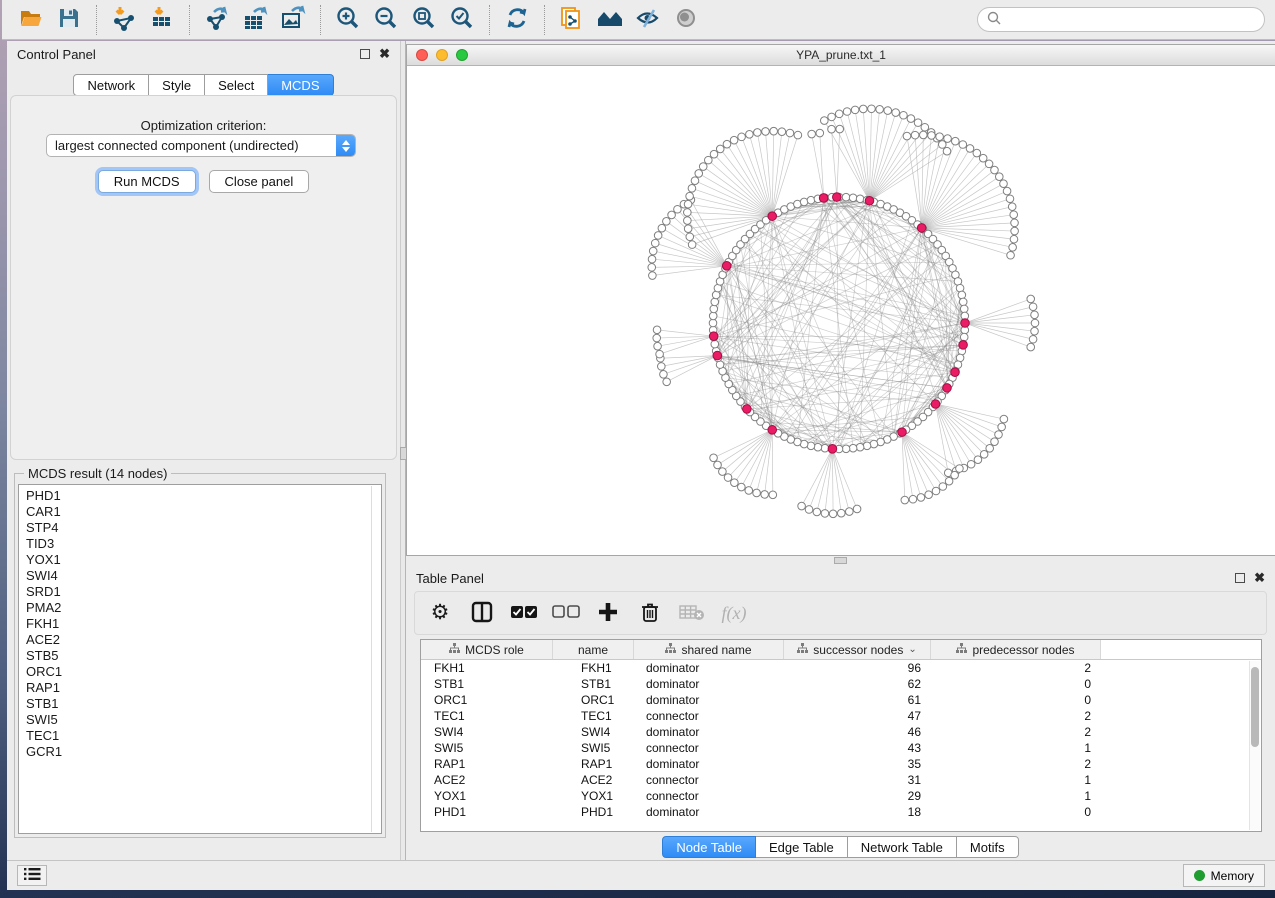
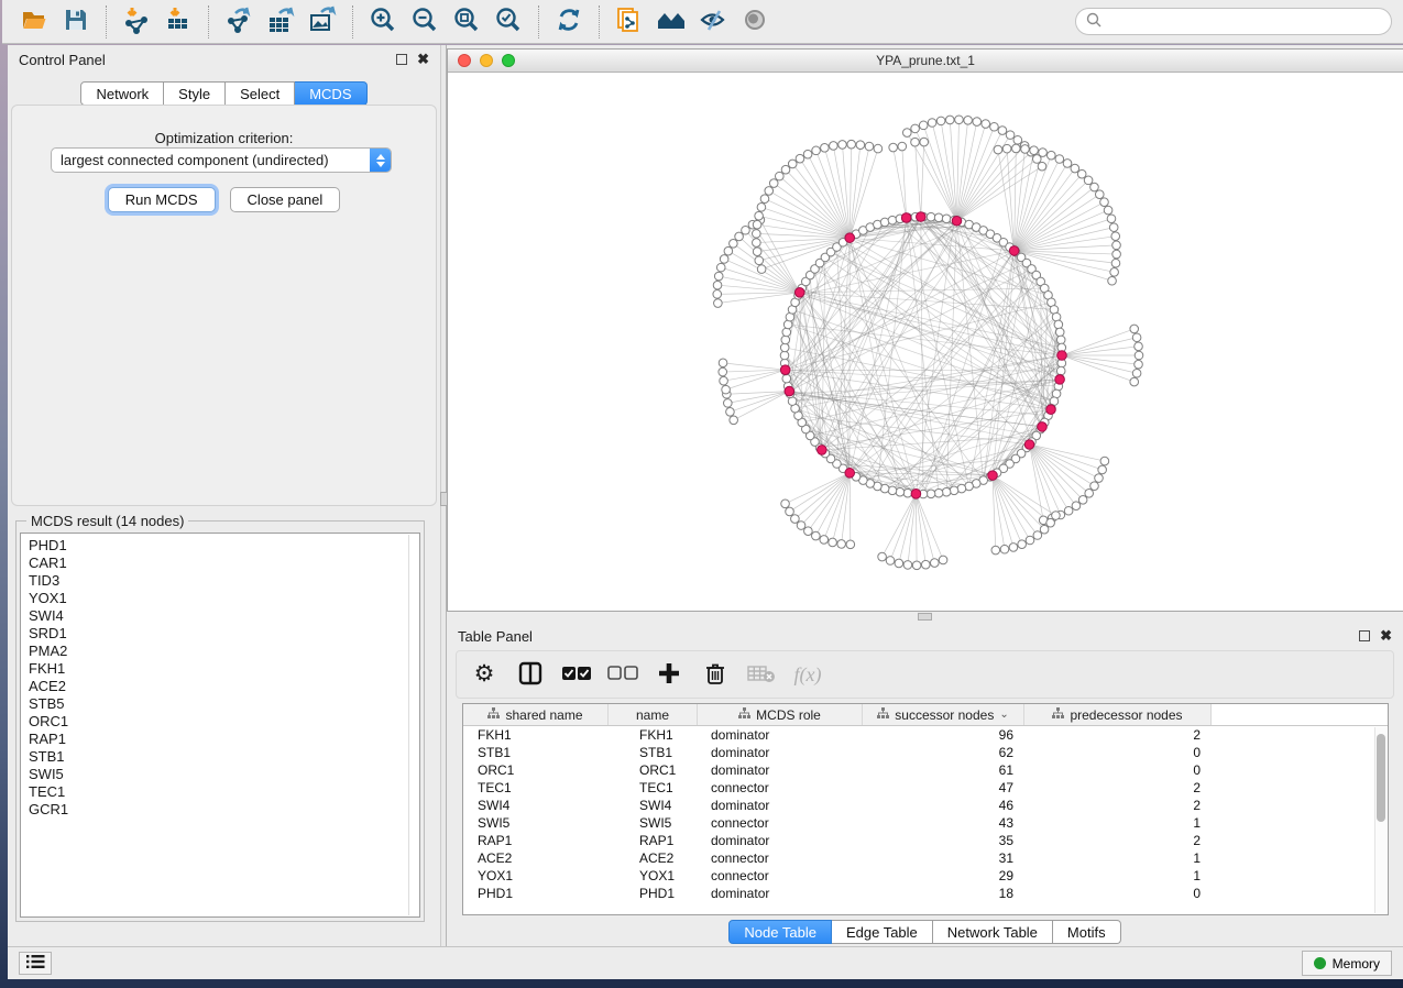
  Control Panel
  ✖
  Network
  Style
  Select
  MCDS
  Optimization criterion:
  largest connected component (undirected)
  Run MCDS
  Close panel
  MCDS result (14 nodes)
  PHD1
  CAR1
- STP4
  TID3
  YOX1
  SWI4
  SRD1
  PMA2
  FKH1
  ACE2
  STB5
  ORC1
  RAP1
  STB1
  SWI5
  TEC1
  GCR1
  YPA_prune.txt_1
  Table Panel
  ✖
  ⚙
  f(x)
- MCDS role
+ shared name
  name
- shared name
+ MCDS role
  successor nodes
  ⌄
  predecessor nodes
  FKH1
  FKH1
  dominator
  96
  2
  STB1
  STB1
  dominator
  62
  0
  ORC1
  ORC1
  dominator
  61
  0
  TEC1
  TEC1
  connector
  47
  2
  SWI4
  SWI4
  dominator
  46
  2
  SWI5
  SWI5
  connector
  43
  1
  RAP1
  RAP1
  dominator
  35
  2
  ACE2
  ACE2
  connector
  31
  1
  YOX1
  YOX1
  connector
  29
  1
  PHD1
  PHD1
  dominator
  18
  0
  Node Table
  Edge Table
  Network Table
  Motifs
  Memory
